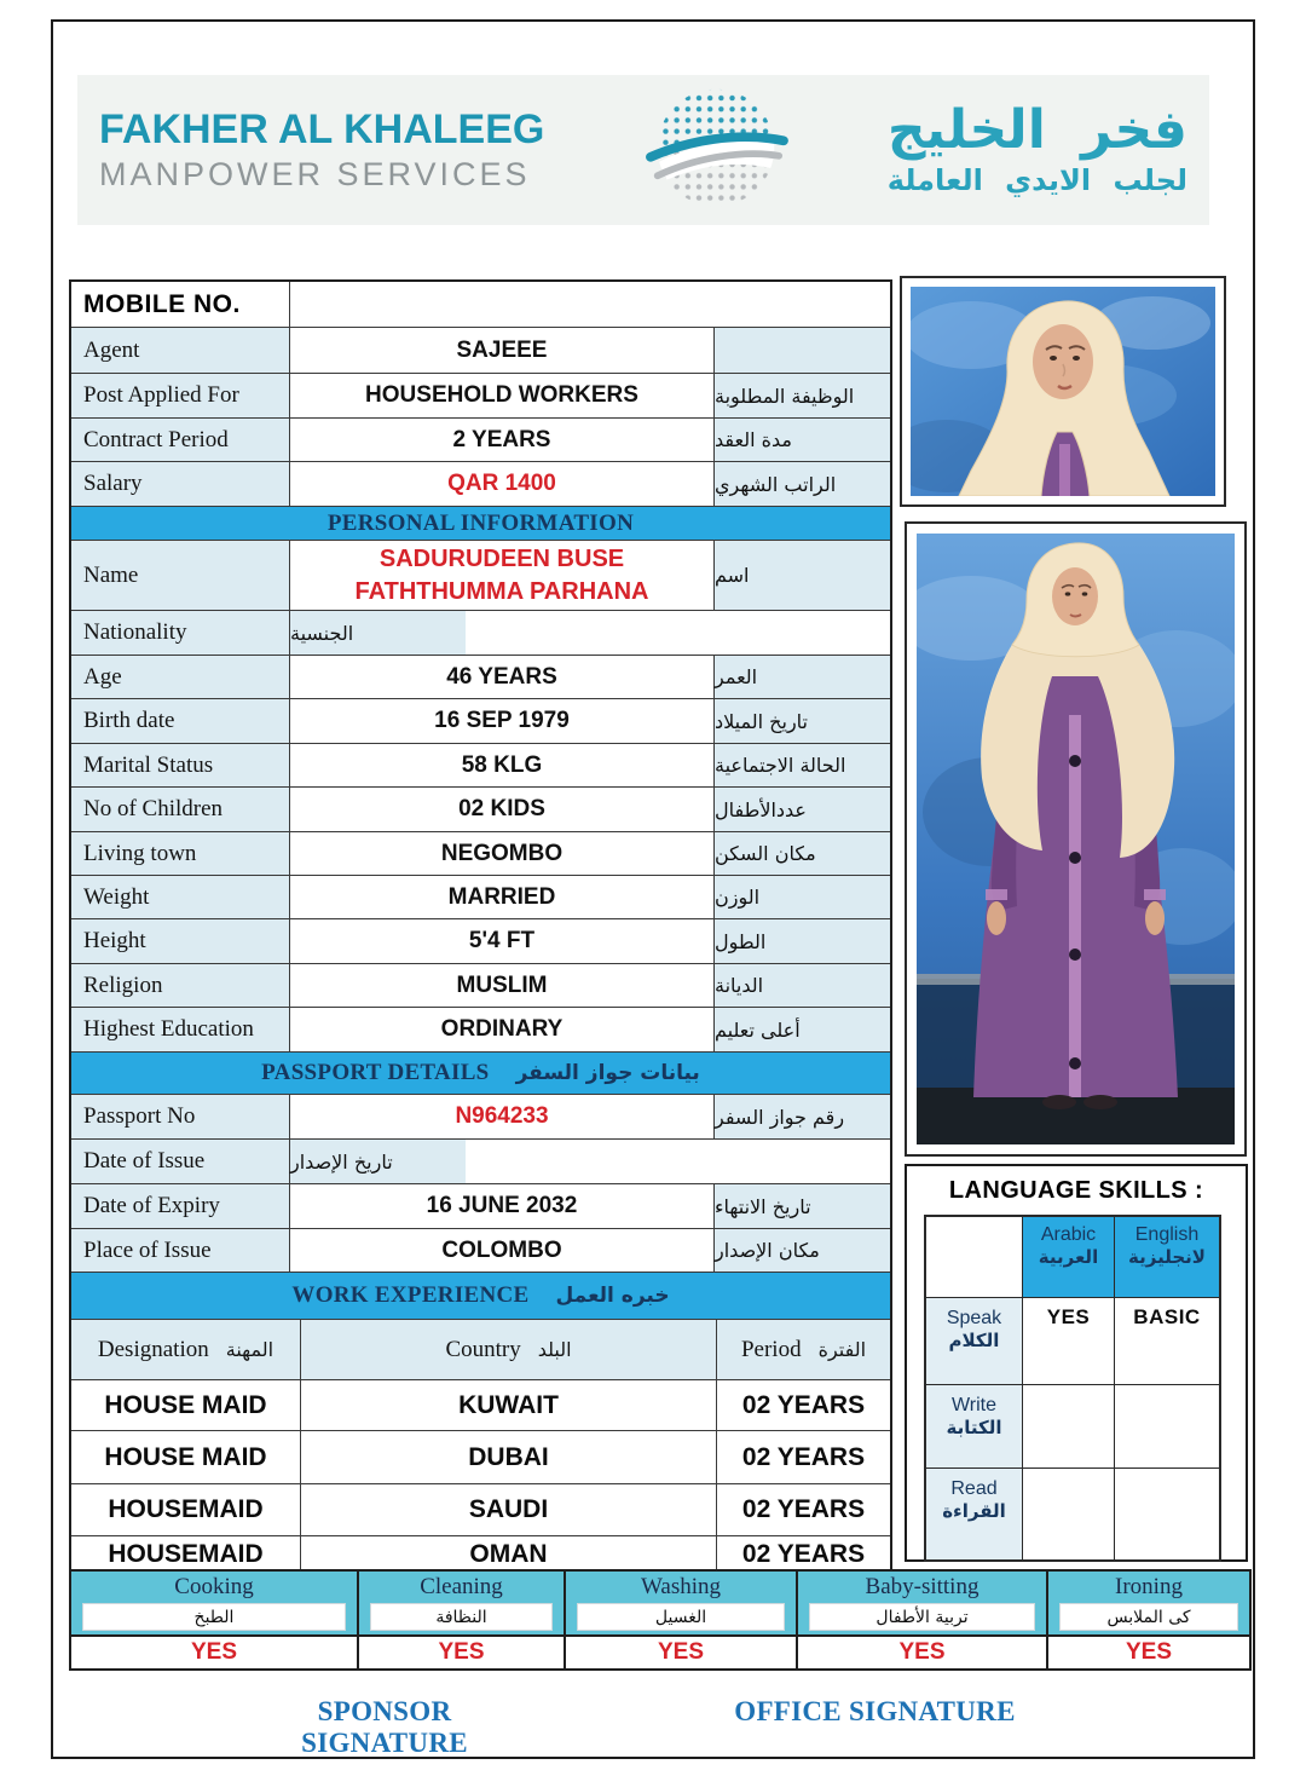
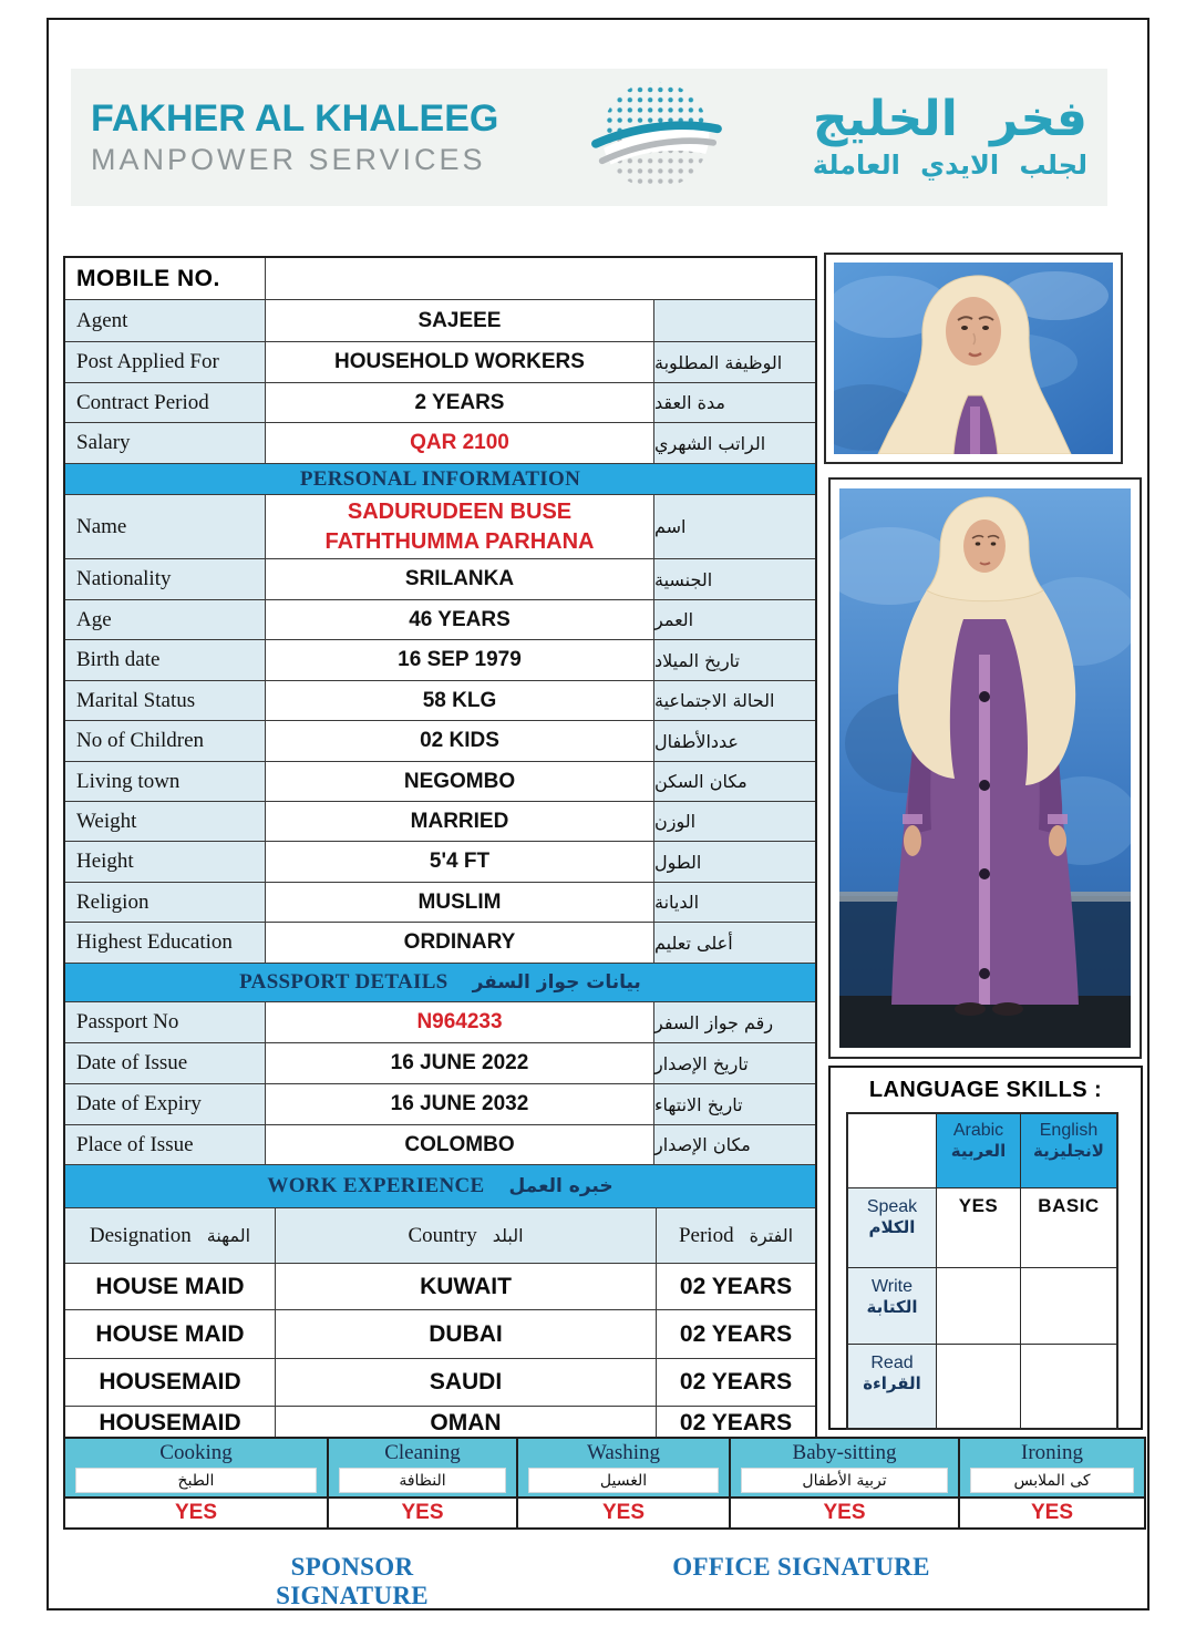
  FAKHER AL KHALEEG
  MANPOWER SERVICES
  فخر الخليج
  لجلب الايدي العاملة
  MOBILE NO.
  Agent
  SAJEEE
  Post Applied For
  HOUSEHOLD WORKERS
  الوظيفة المطلوبة
  Contract Period
  2 YEARS
  مدة العقد
  Salary
- QAR 1400
+ QAR 2100
  الراتب الشهري
  PERSONAL INFORMATION
  Name
  SADURUDEEN BUSE
  FATHTHUMMA PARHANA
  اسم
  Nationality
+ SRILANKA
  الجنسية
  Age
  46 YEARS
  العمر
  Birth date
  16 SEP 1979
  تاريخ الميلاد
  Marital Status
  58 KLG
  الحالة الاجتماعية
  No of Children
  02 KIDS
  عددالأطفال
  Living town
  NEGOMBO
  مكان السكن
  Weight
  MARRIED
  الوزن
  Height
  5'4 FT
  الطول
  Religion
  MUSLIM
  الديانة
  Highest Education
  ORDINARY
  أعلى تعليم
  PASSPORT DETAILS
  بيانات جواز السفر
  Passport No
  N964233
  رقم جواز السفر
  Date of Issue
+ 16 JUNE 2022
  تاريخ الإصدار
  Date of Expiry
  16 JUNE 2032
  تاريخ الانتهاء
  Place of Issue
  COLOMBO
  مكان الإصدار
  WORK EXPERIENCE
  خبره العمل
  Designation
  المهنة
  Country
  البلد
  Period
  الفترة
  HOUSE MAID
  KUWAIT
  02 YEARS
  HOUSE MAID
  DUBAI
  02 YEARS
  HOUSEMAID
  SAUDI
  02 YEARS
  HOUSEMAID
  OMAN
  02 YEARS
  LANGUAGE SKILLS :
  Arabic
  العربية
  English
  لانجليزية
  Speak
  الكلام
  YES
  BASIC
  Write
  الكتابة
  Read
  القراءة
  Cooking
  الطبخ
  YES
  Cleaning
  النظافة
  YES
  Washing
  الغسيل
  YES
  Baby-sitting
  تربية الأطفال
  YES
  Ironing
  كى الملابس
  YES
  SPONSOR SIGNATURE
  OFFICE SIGNATURE
